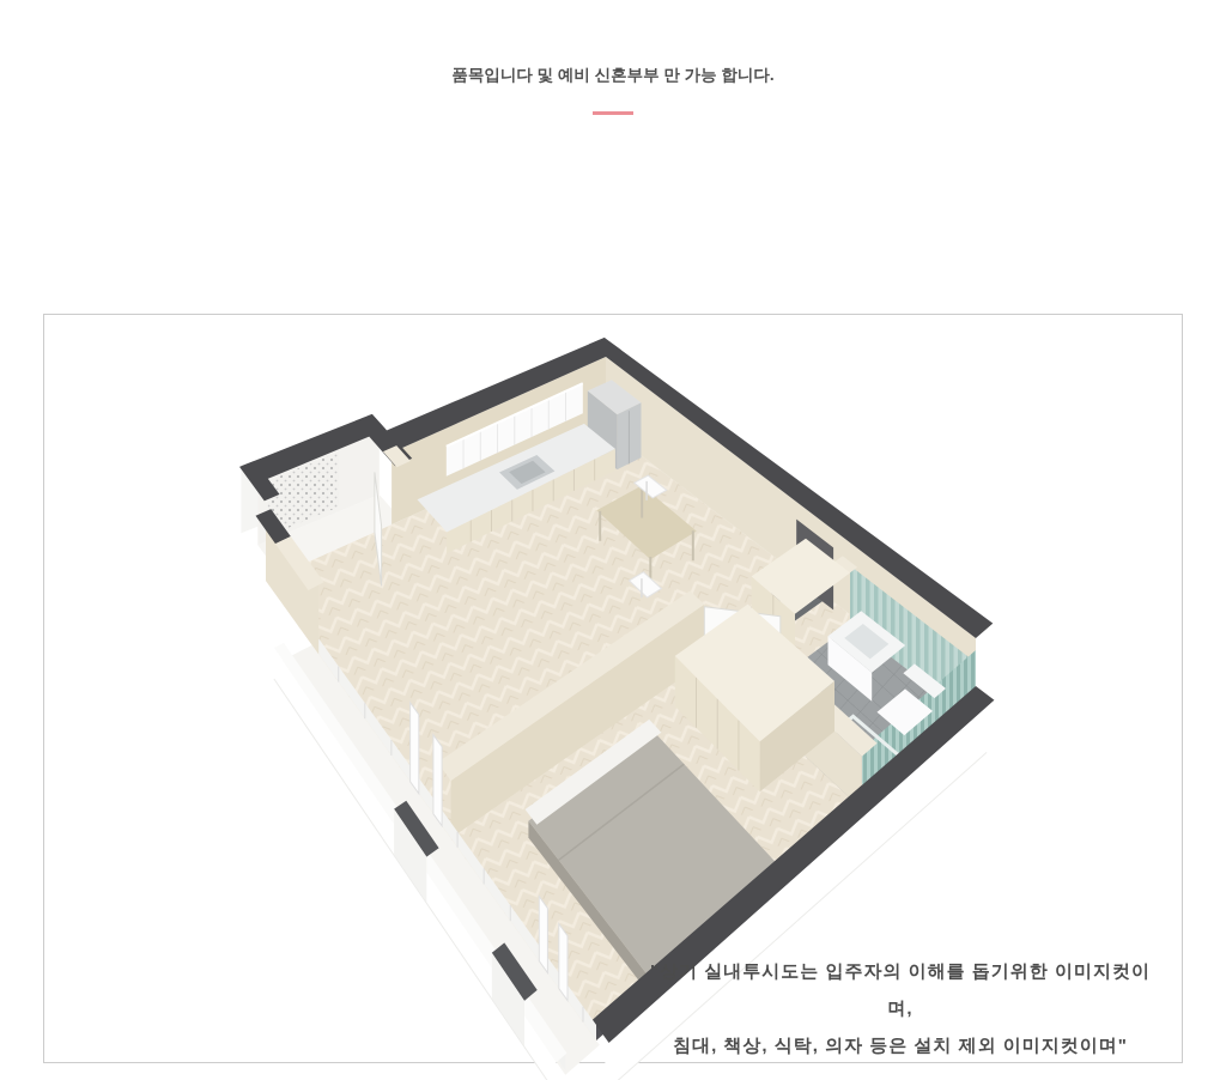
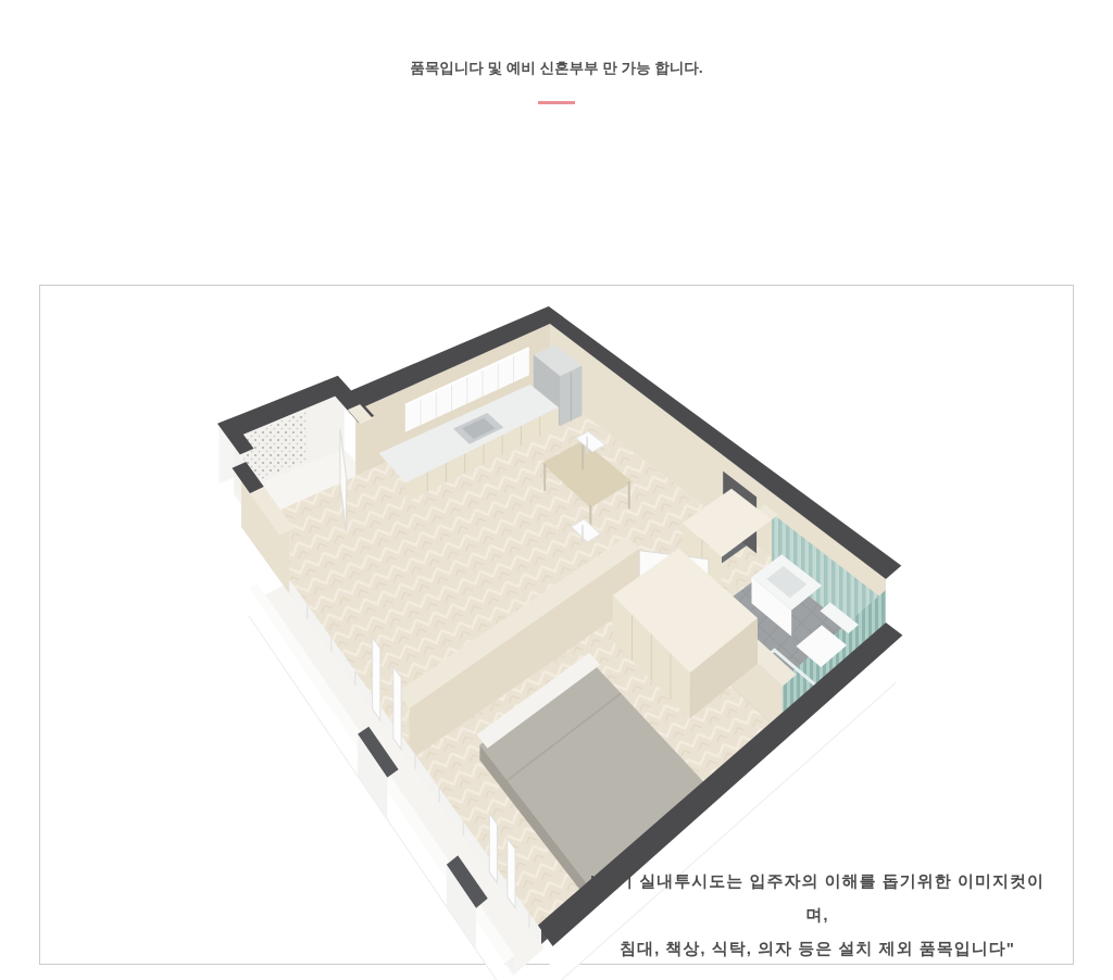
  품목입니다 및 예비 신혼부부 만 가능 합니다.
  "상기 실내투시도는 입주자의 이해를 돕기위한 이미지컷이며,
- 침대, 책상, 식탁, 의자 등은 설치 제외 이미지컷이며"
+ 침대, 책상, 식탁, 의자 등은 설치 제외 품목입니다"
